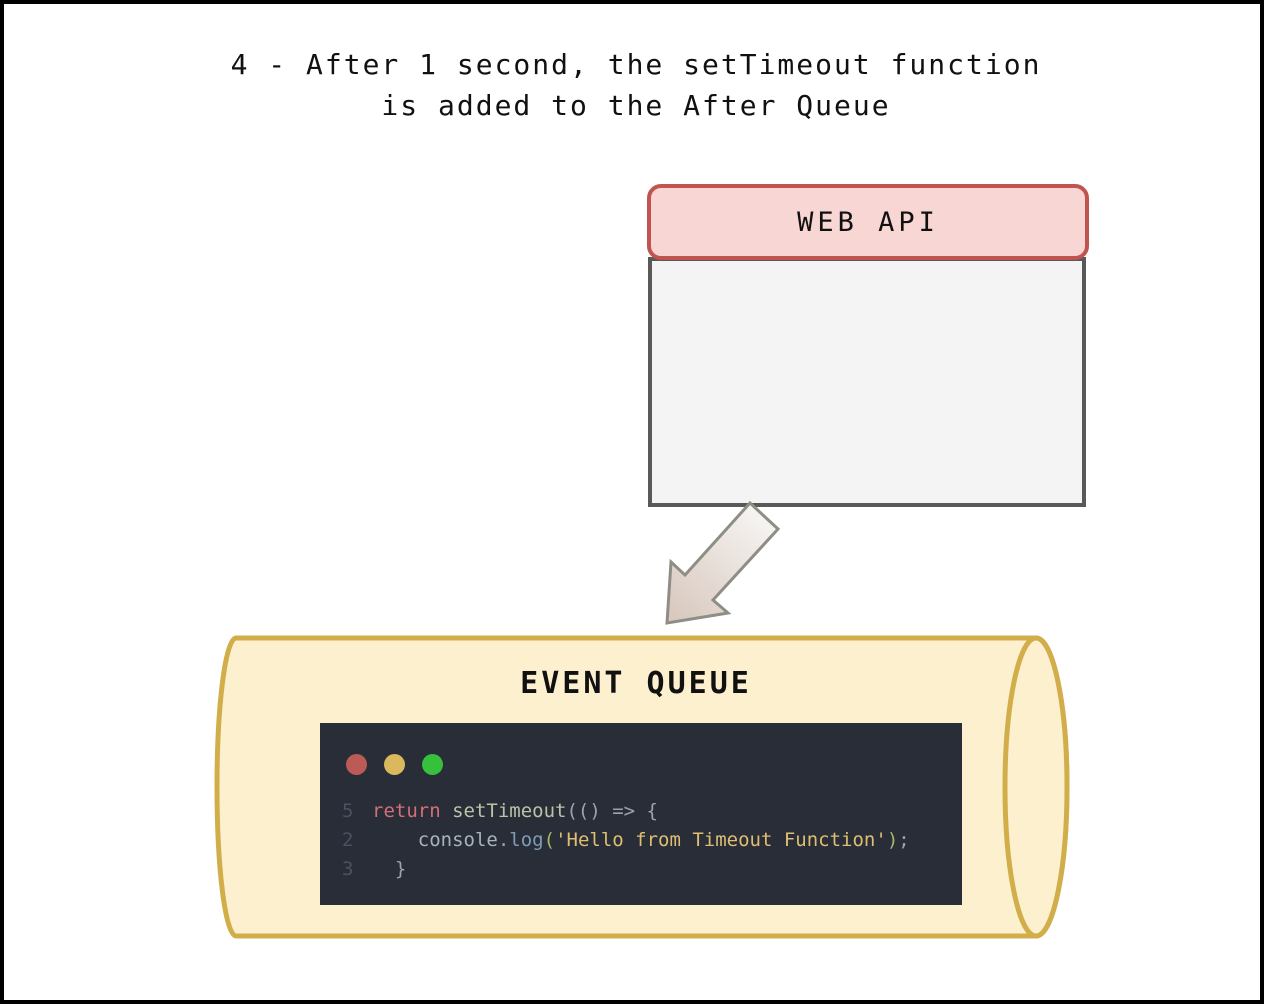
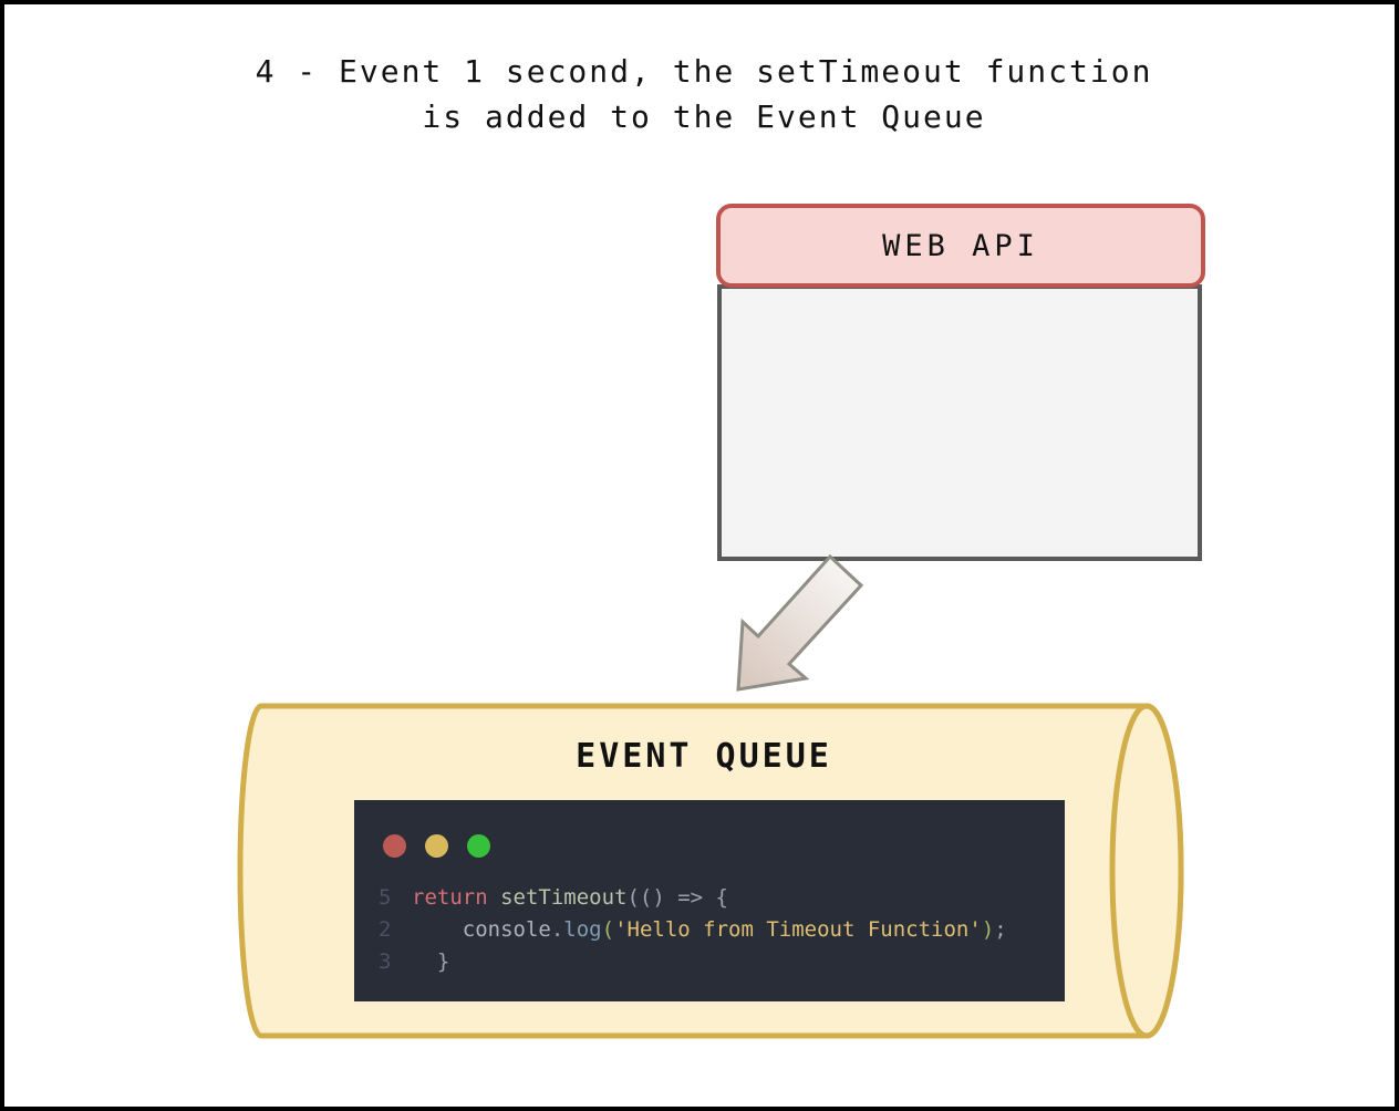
- 4 - After 1 second, the setTimeout function
+ 4 - Event 1 second, the setTimeout function
- is added to the After Queue
+ is added to the Event Queue
  WEB API
  EVENT QUEUE
  5 return setTimeout(() => {
  2 console.log('Hello from Timeout Function');
  3 }
